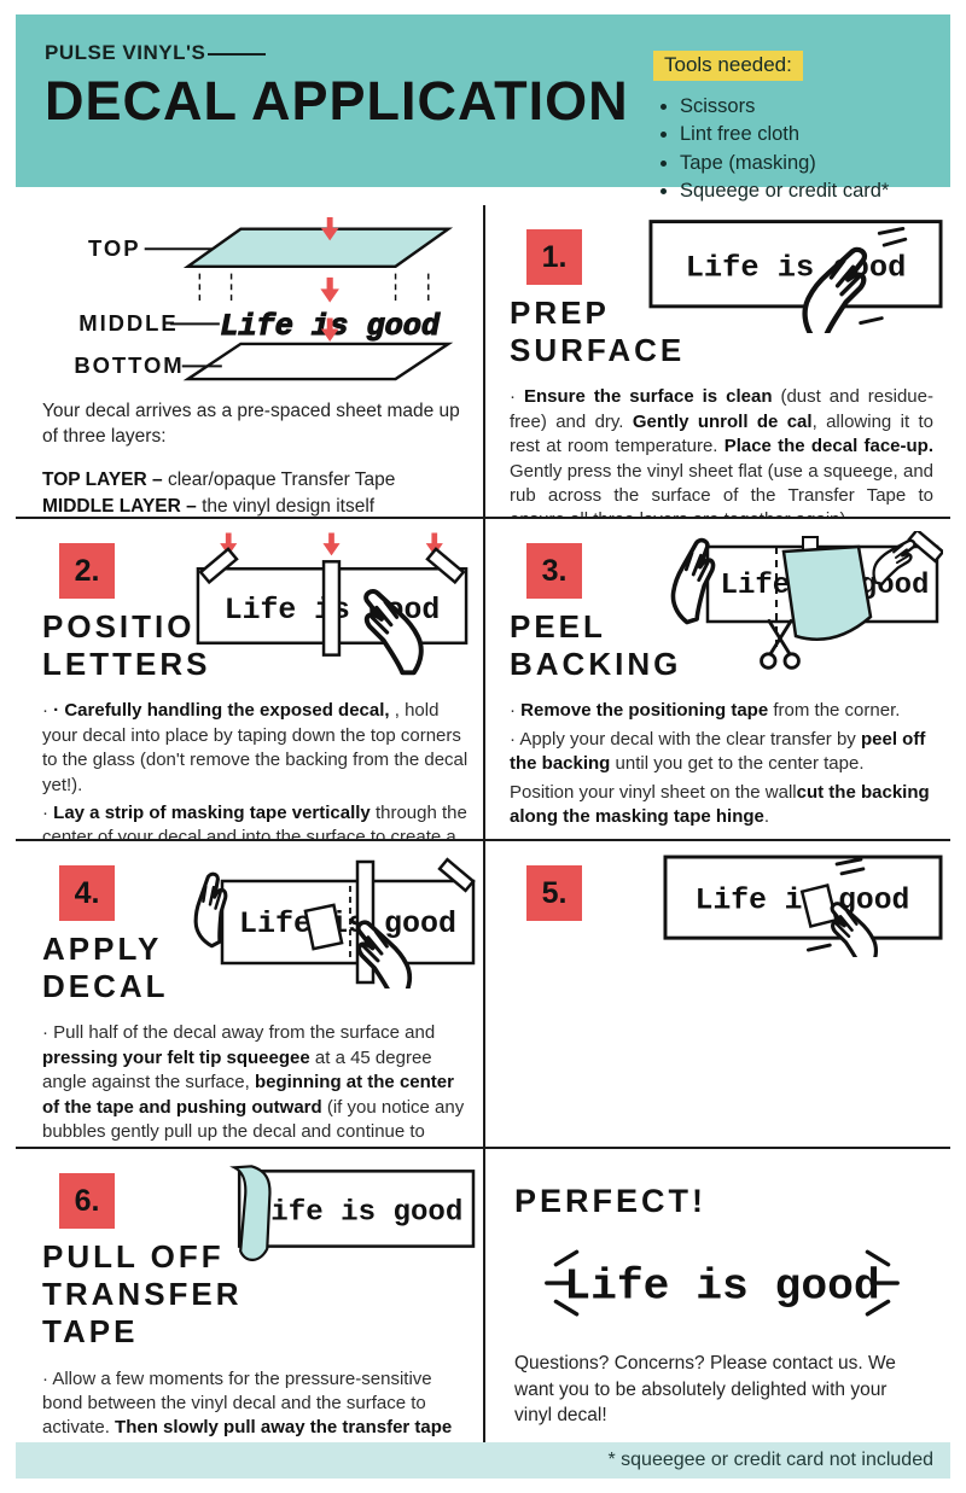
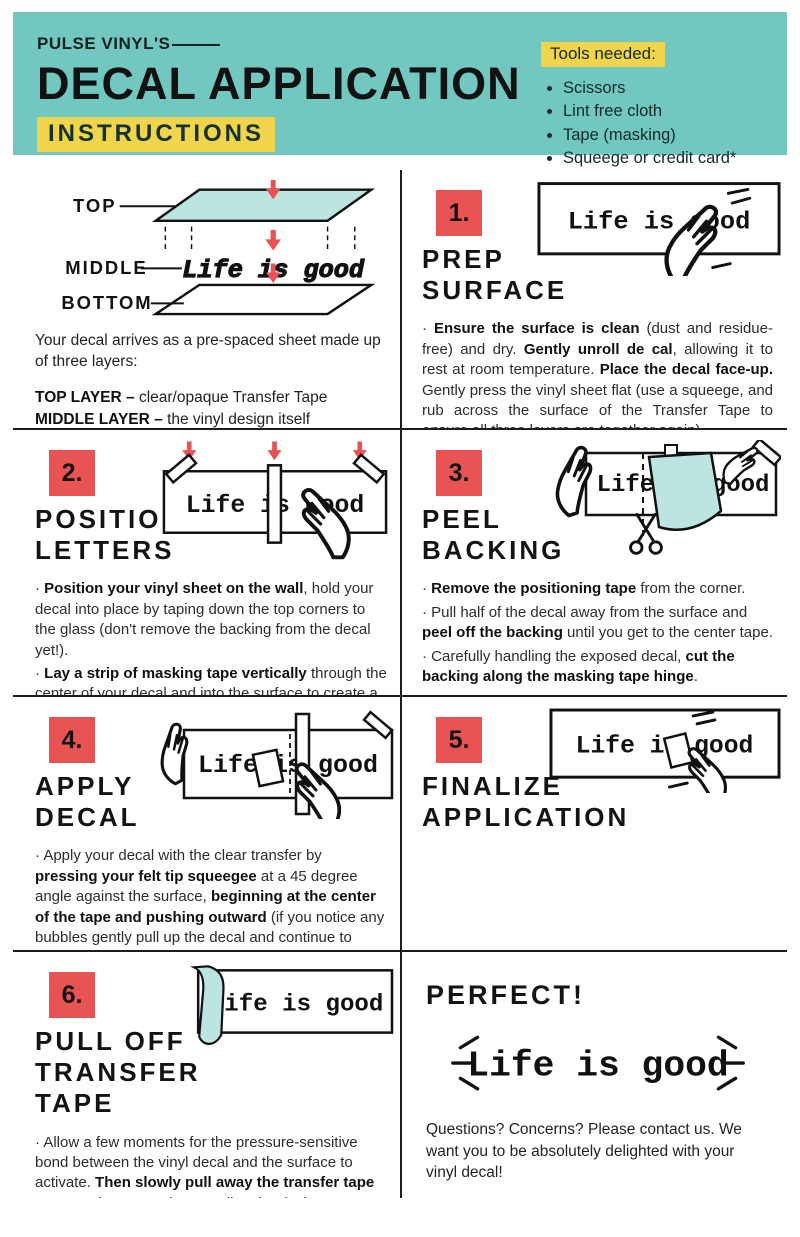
  PULSE VINYL'S
  DECAL APPLICATION
+ INSTRUCTIONS
  Tools needed:
  Scissors
  Lint free cloth
  Tape (masking)
  Squeege or credit card*
  TOP
  MIDDLE
  Life is good
  BOTTOM
  Your decal arrives as a pre-spaced sheet made up of three layers:
  TOP LAYER – clear/opaque Transfer Tape
  MIDDLE LAYER – the vinyl design itself
  Life isod
  1.
  PREP
  SURFACE
  · Ensure the surface is clean (dust and residue-free) and dry. Gently unroll de cal, allowing it to rest at room temperature. Place the decal face-up. Gently press the vinyl sheet flat (use a squeege, and rub across the surface of the Transfer Tape to
  Lifesod
  2.
  POSITIO
  LETTERS
- · · Carefully handling the exposed decal, , hold your decal into place by taping down the top corners to the glass (don't remove the backing from the decal yet!).
+ · Position your vinyl sheet on the wall, hold your decal into place by taping down the top corners to the glass (don't remove the backing from the decal yet!).
  · Lay a strip of masking tape vertically through the center of your decal and into the surface to create a
  Life good
  3.
  PEEL
  BACKING
  · Remove the positioning tape from the corner.
- · Apply your decal with the clear transfer by peel off the backing until you get to the center tape.
+ · Pull half of the decal away from the surface and peel off the backing until you get to the center tape.
- Position your vinyl sheet on the wallcut the backing along the masking tape hinge.
+ · Carefully handling the exposed decal, cut the backing along the masking tape hinge.
  Life good
  4.
  APPLY
  DECAL
- · Pull half of the decal away from the surface and pressing your felt tip squeegee at a 45 degree angle against the surface, beginning at the center of the tape and pushing outward (if you notice any bubbles gently pull up the decal and continue to
+ · Apply your decal with the clear transfer by pressing your felt tip squeegee at a 45 degree angle against the surface, beginning at the center of the tape and pushing outward (if you notice any bubbles gently pull up the decal and continue to
  Life i good
  5.
+ FINALIZE
+ APPLICATION
  ife is good
  6.
  PULL OFF
  TRANSFER
  TAPE
  · Allow a few moments for the pressure-sensitive bond between the vinyl decal and the surface to activate. Then slowly pull away the transfer tape
  PERFECT!
  Life is good
  Questions? Concerns? Please contact us. We want you to be absolutely delighted with your vinyl decal!
- * squeegee or credit card not included
